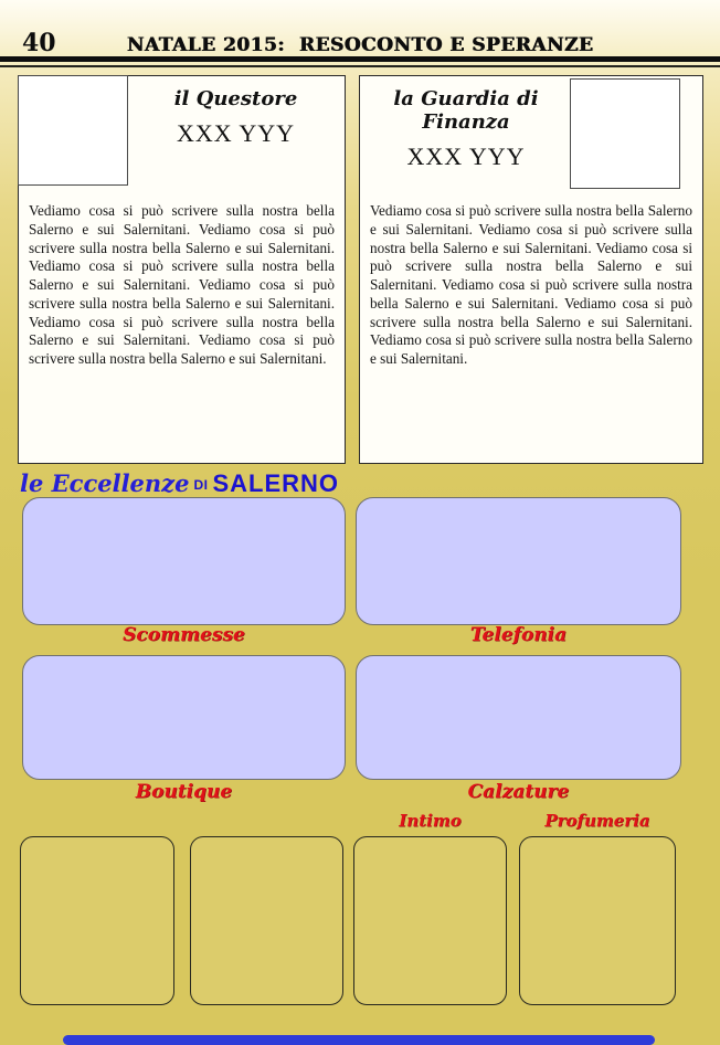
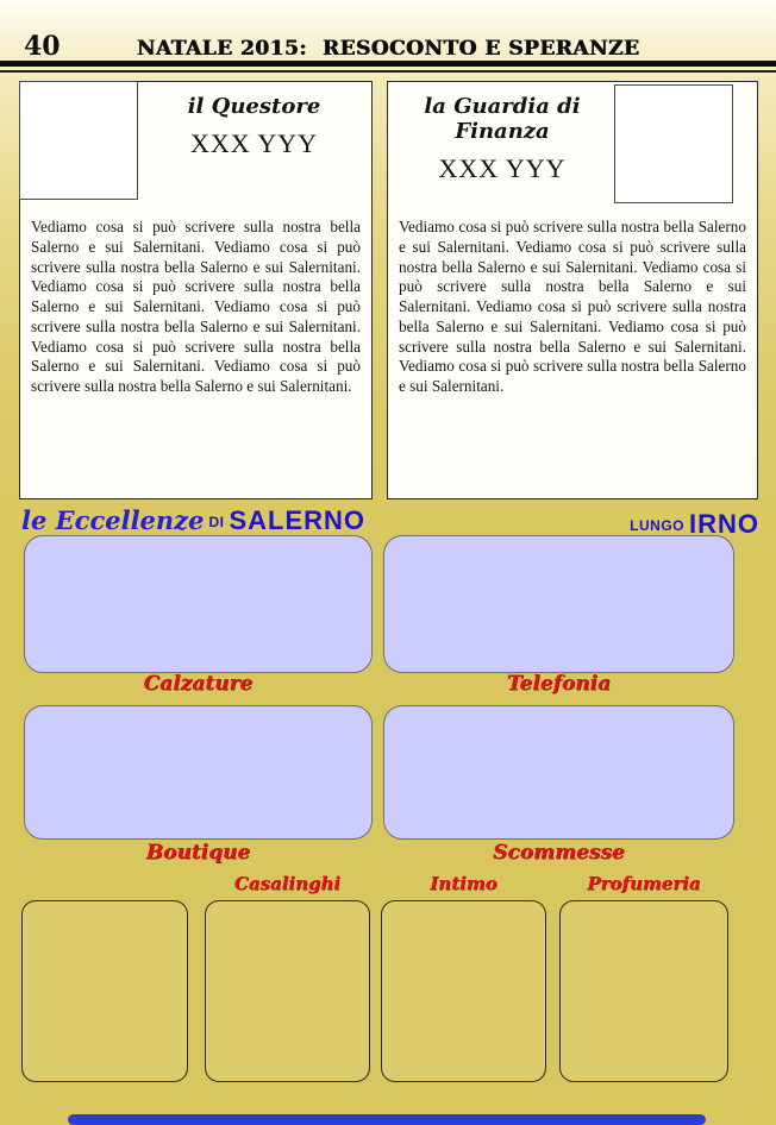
  40
  NATALE 2015: RESOCONTO E SPERANZE
  il Questore
  XXX YYY
  Vediamo cosa si può scrivere sulla nostra bella Salerno e sui Salernitani. Vediamo cosa si può scrivere sulla nostra bella Salerno e sui Salernitani. Vediamo cosa si può scrivere sulla nostra bella Salerno e sui Salernitani. Vediamo cosa si può scrivere sulla nostra bella Salerno e sui Salernitani. Vediamo cosa si può scrivere sulla nostra bella Salerno e sui Salernitani. Vediamo cosa si può scrivere sulla nostra bella Salerno e sui Salernitani.
  la Guardia di Finanza
  XXX YYY
  Vediamo cosa si può scrivere sulla nostra bella Salerno e sui Salernitani. Vediamo cosa si può scrivere sulla nostra bella Salerno e sui Salernitani. Vediamo cosa si può scrivere sulla nostra bella Salerno e sui Salernitani. Vediamo cosa si può scrivere sulla nostra bella Salerno e sui Salernitani. Vediamo cosa si può scrivere sulla nostra bella Salerno e sui Salernitani. Vediamo cosa si può scrivere sulla nostra bella Salerno e sui Salernitani.
  le Eccellenze DI SALERNO
+ LUNGO IRNO
- Scommesse
+ Calzature
  Telefonia
  Boutique
- Calzature
+ Scommesse
+ Casalinghi
  Intimo
  Profumeria
